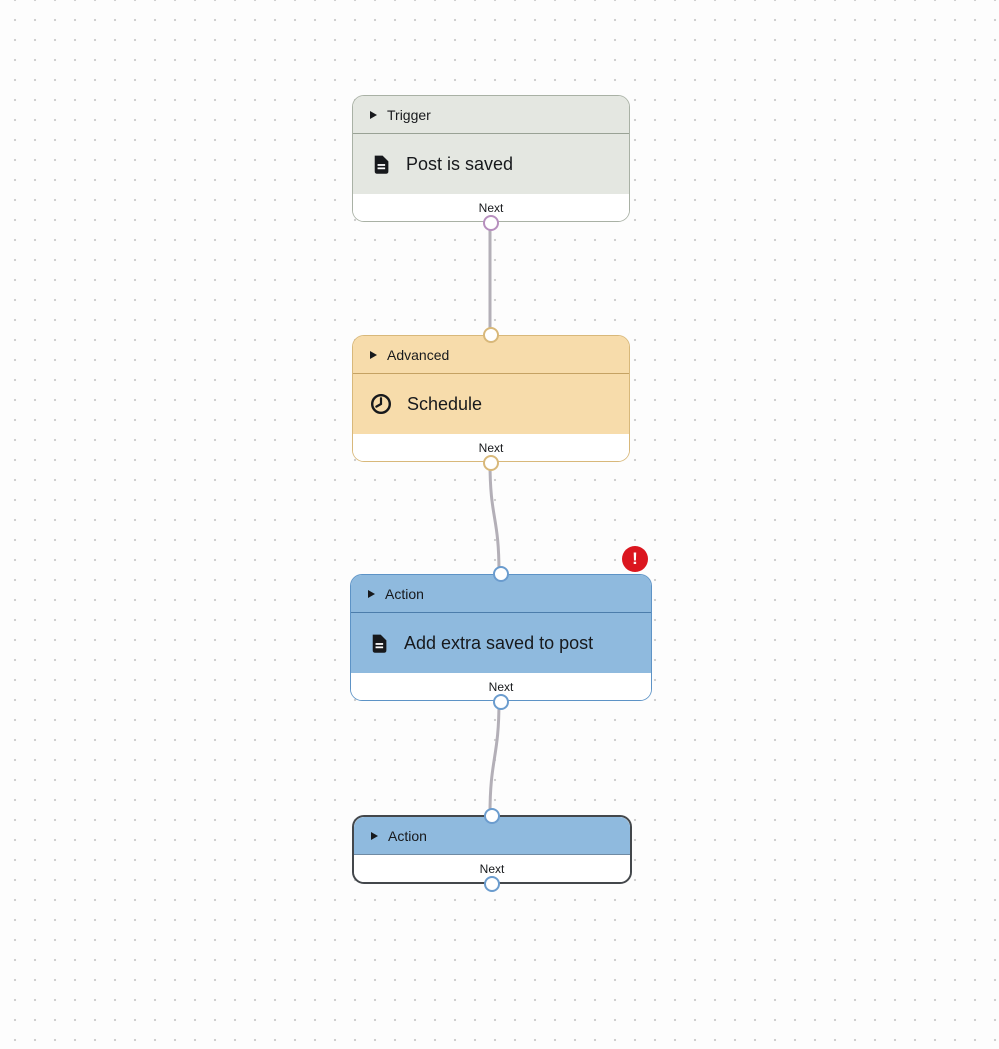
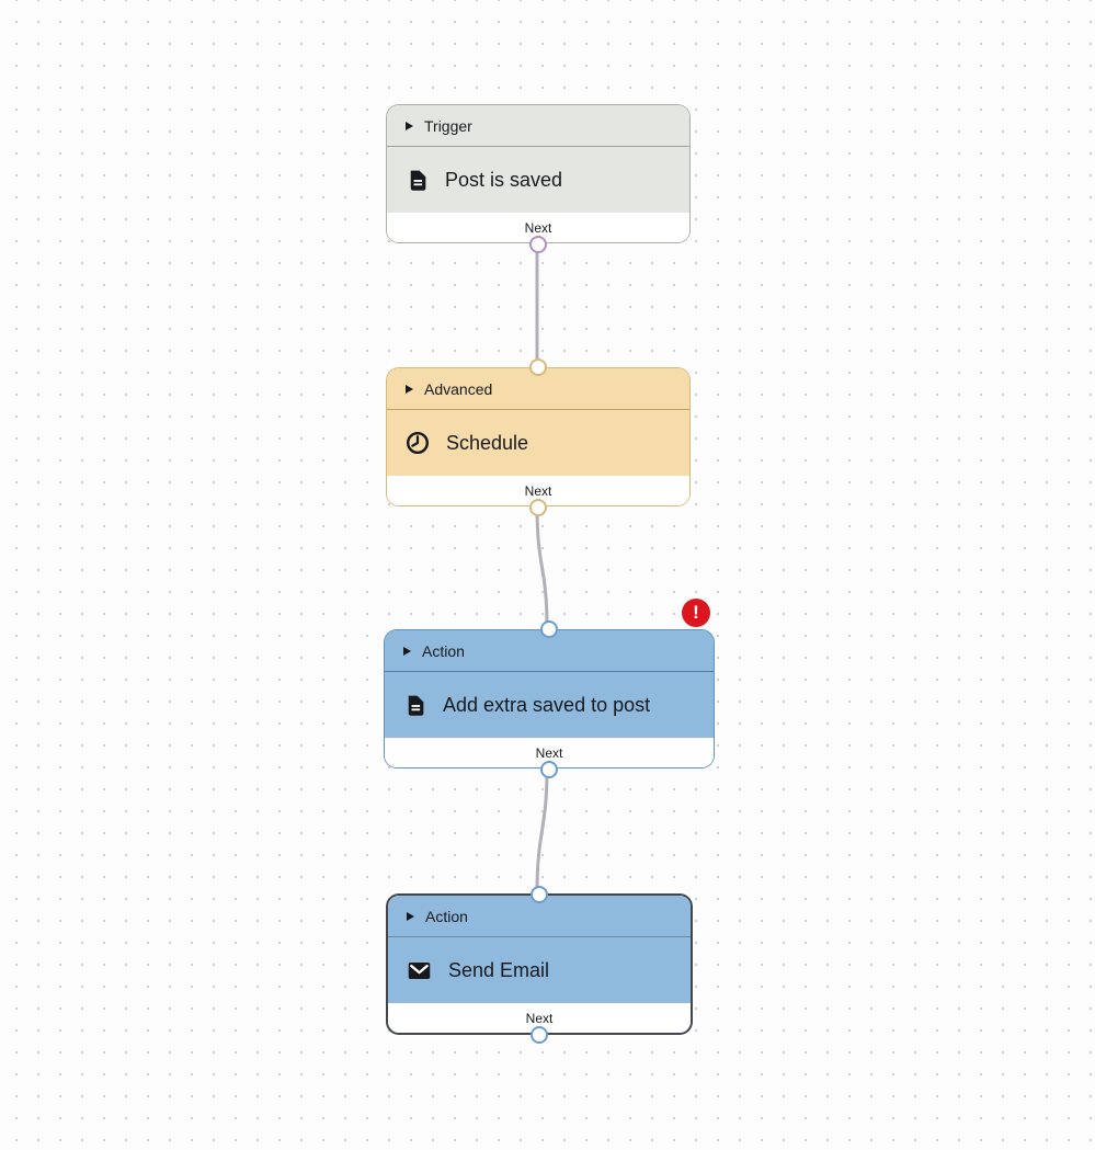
  Trigger
  Post is saved
  Next
  Advanced
  Schedule
  Next
  !
  Action
  Add extra saved to post
  Next
  Action
+ Send Email
  Next
